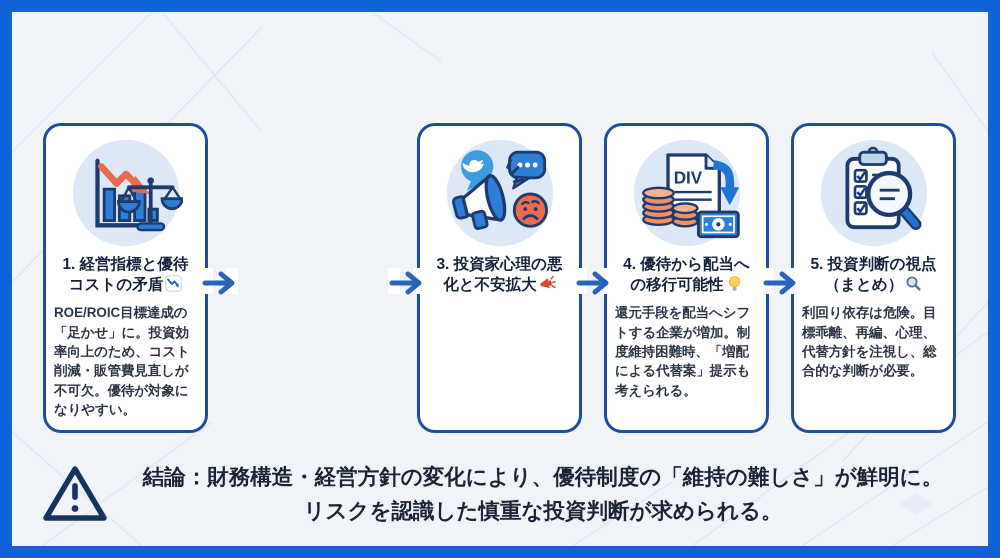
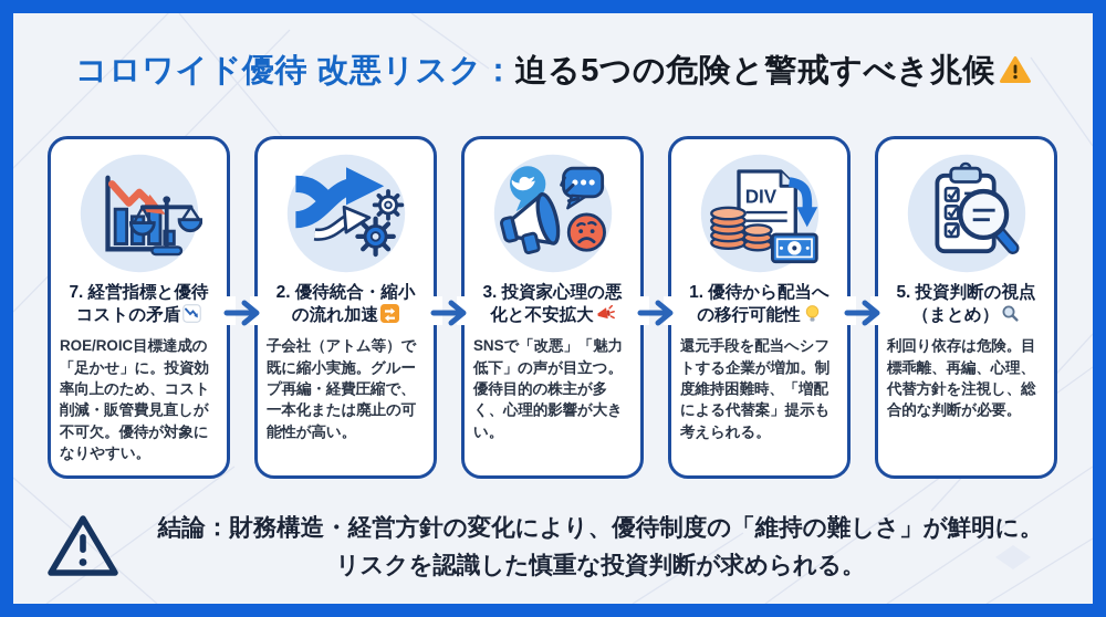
+ コロワイド優待 改悪リスク：迫る5つの危険と警戒すべき兆候
- 1. 経営指標と優待
+ 7. 経営指標と優待
  コストの矛盾
  ROE/ROIC目標達成の「足かせ」に。投資効率向上のため、コスト削減・販管費見直しが不可欠。優待が対象になりやすい。
+ 2. 優待統合・縮小
+ の流れ加速
+ 子会社（アトム等）で既に縮小実施。グループ再編・経費圧縮で、一本化または廃止の可能性が高い。
  3. 投資家心理の悪
  化と不安拡大
+ SNSで「改悪」「魅力低下」の声が目立つ。優待目的の株主が多く、心理的影響が大きい。
  DIV
- 4. 優待から配当へ
+ 1. 優待から配当へ
  の移行可能性
  還元手段を配当へシフトする企業が増加。制度維持困難時、「増配による代替案」提示も考えられる。
  5. 投資判断の視点
  （まとめ）
  利回り依存は危険。目標乖離、再編、心理、代替方針を注視し、総合的な判断が必要。
  結論：財務構造・経営方針の変化により、優待制度の「維持の難しさ」が鮮明に。
  リスクを認識した慎重な投資判断が求められる。
